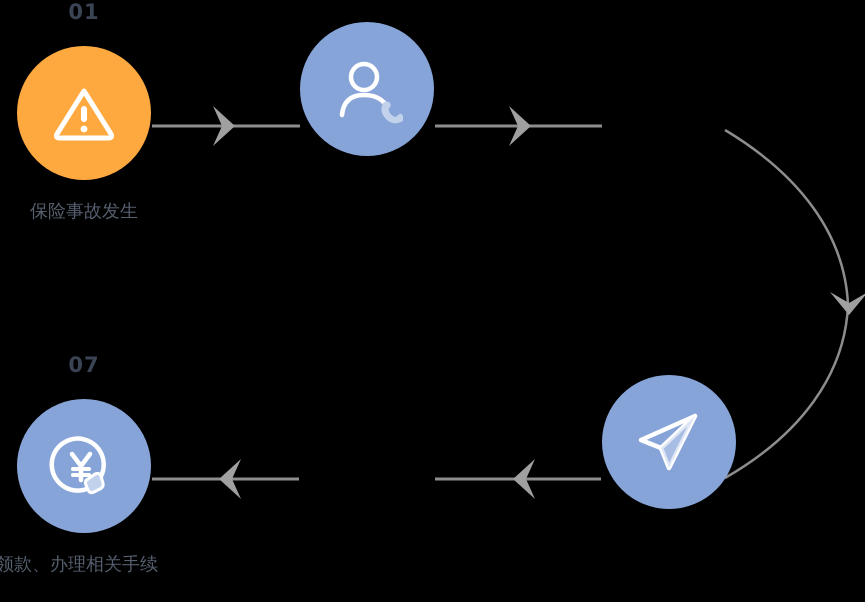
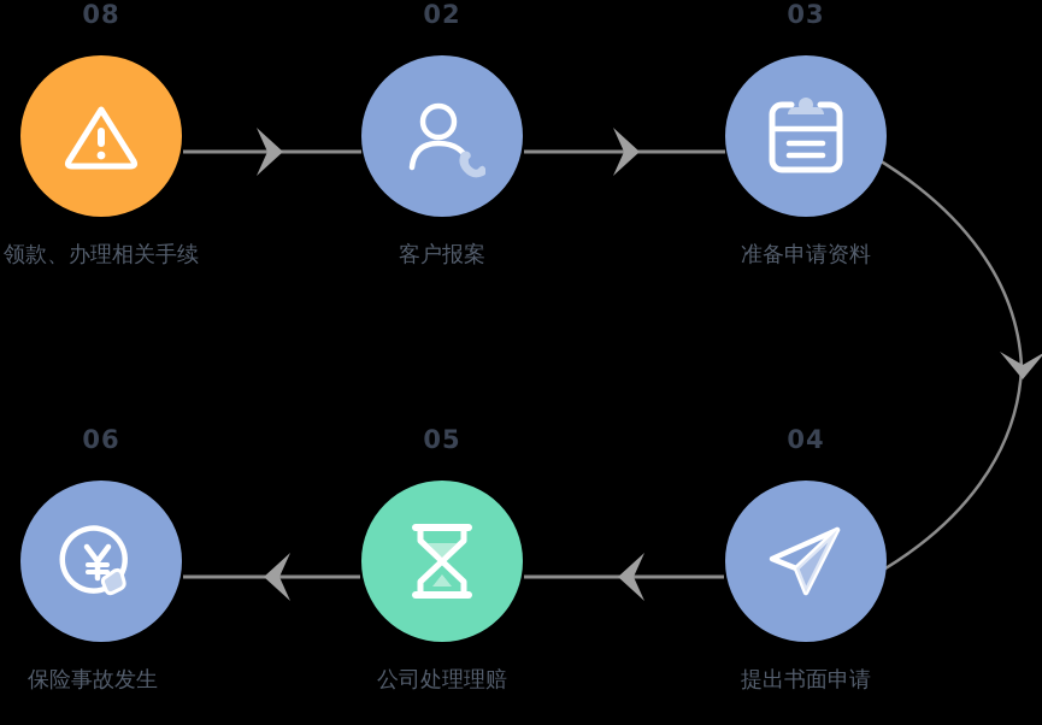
- 01
+ 08
- 保险事故发生
+ 领款、办理相关手续
+ 02
+ 客户报案
+ 03
+ 准备申请资料
+ 04
+ 提出书面申请
+ 05
+ 公司处理理赔
- 07
+ 06
- 领款、办理相关手续
+ 保险事故发生
